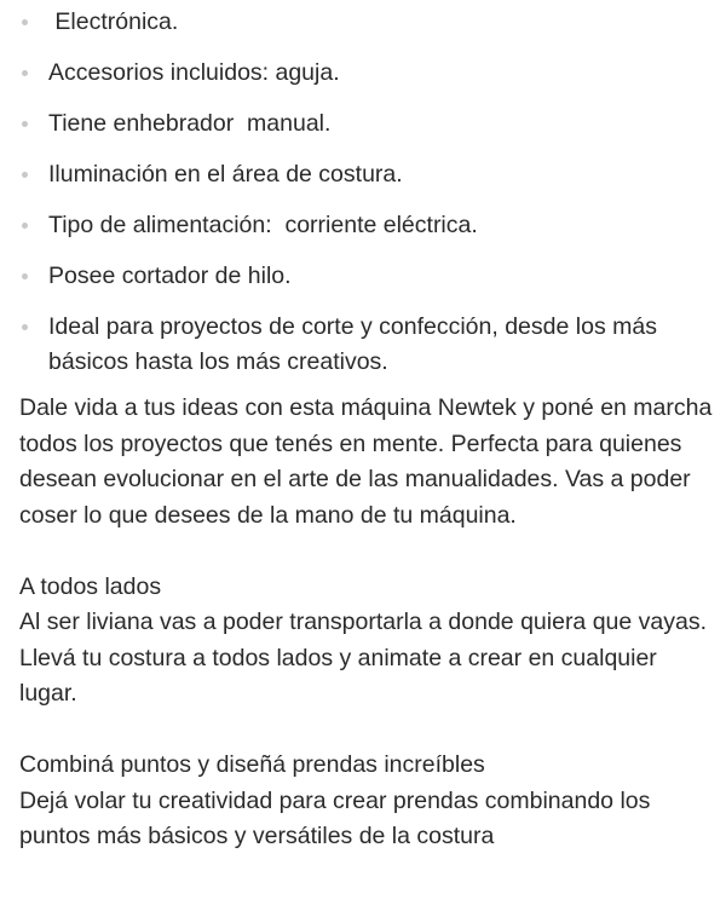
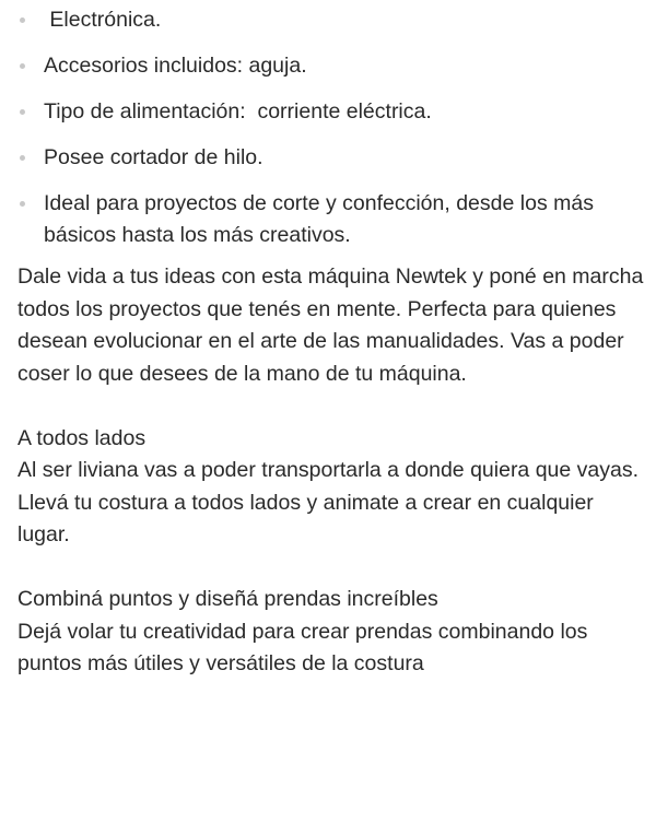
  Electrónica.
  Accesorios incluidos: aguja.
- Tiene enhebrador manual.
- Iluminación en el área de costura.
  Tipo de alimentación: corriente eléctrica.
  Posee cortador de hilo.
  Ideal para proyectos de corte y confección, desde los más básicos hasta los más creativos.
  Dale vida a tus ideas con esta máquina Newtek y poné en marcha todos los proyectos que tenés en mente. Perfecta para quienes desean evolucionar en el arte de las manualidades. Vas a poder coser lo que desees de la mano de tu máquina.
  A todos lados
  Al ser liviana vas a poder transportarla a donde quiera que vayas. Llevá tu costura a todos lados y animate a crear en cualquier lugar.
  Combiná puntos y diseñá prendas increíbles
- Dejá volar tu creatividad para crear prendas combinando los puntos más básicos y versátiles de la costura
+ Dejá volar tu creatividad para crear prendas combinando los puntos más útiles y versátiles de la costura
